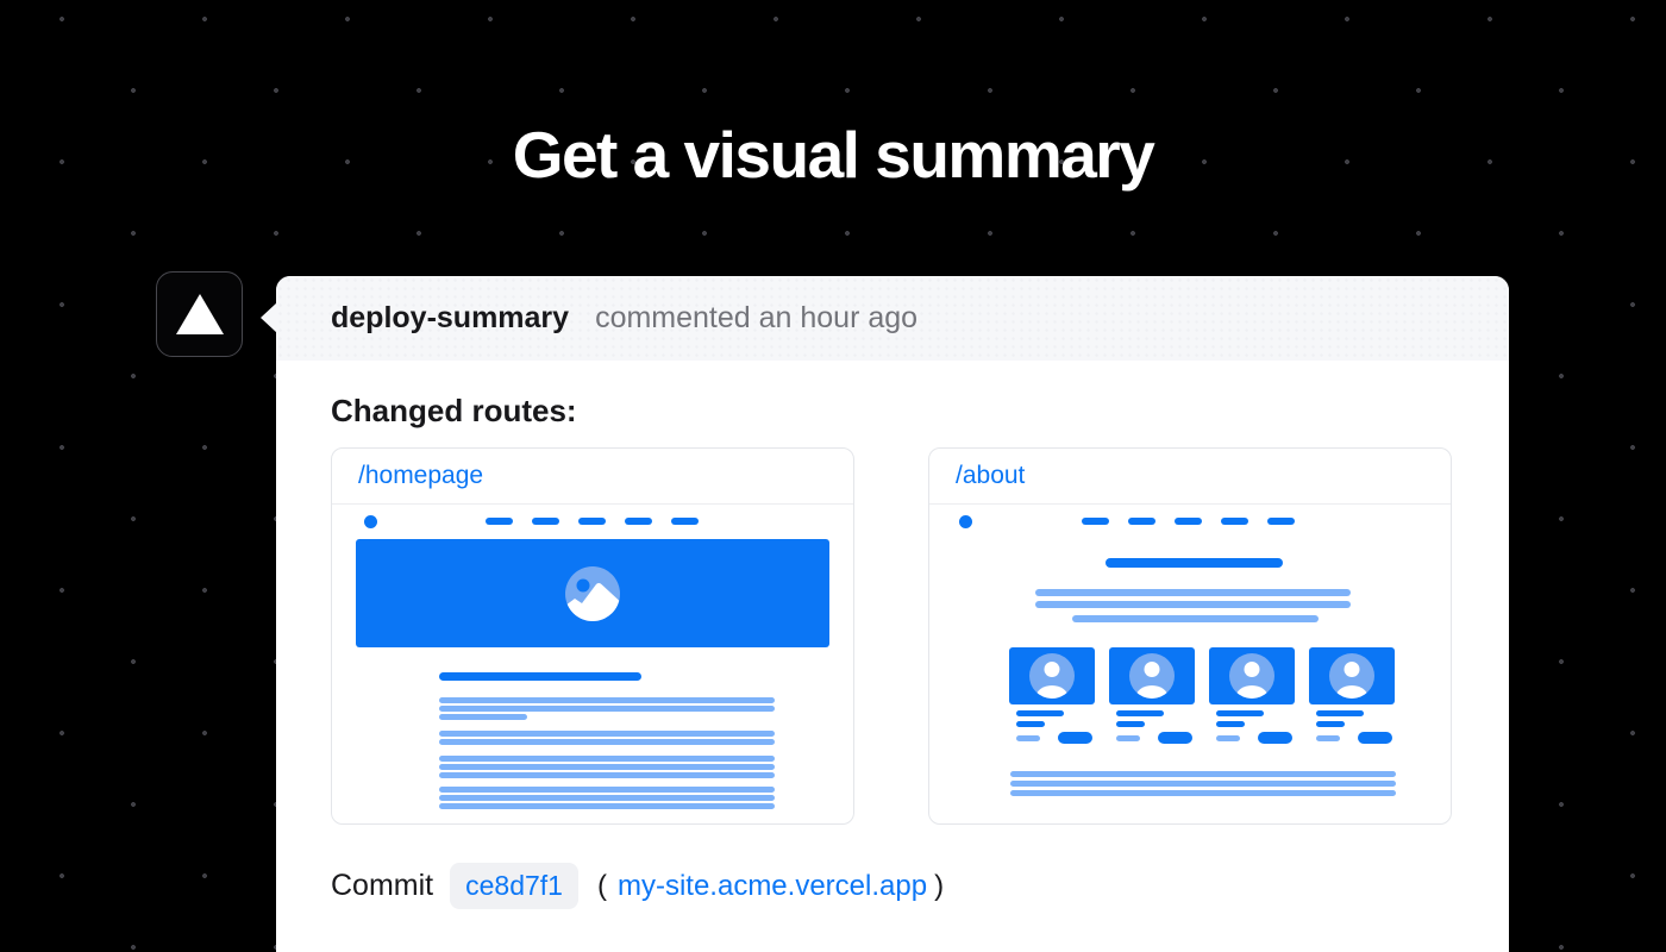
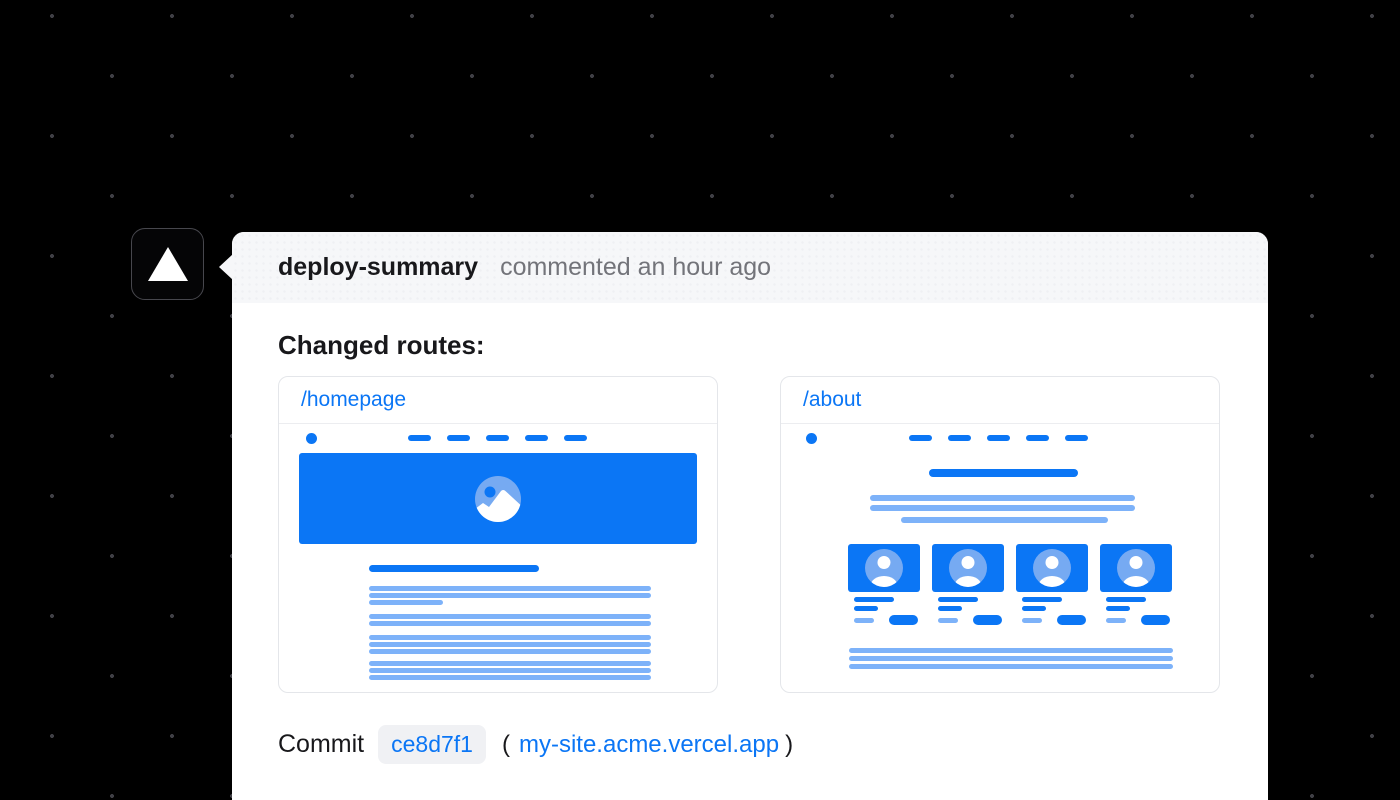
- Get a visual summary
  deploy-summary
  commented an hour ago
  Changed routes:
  /homepage
  /about
  Commit
  ce8d7f1
  (
  my-site.acme.vercel.app
  )
